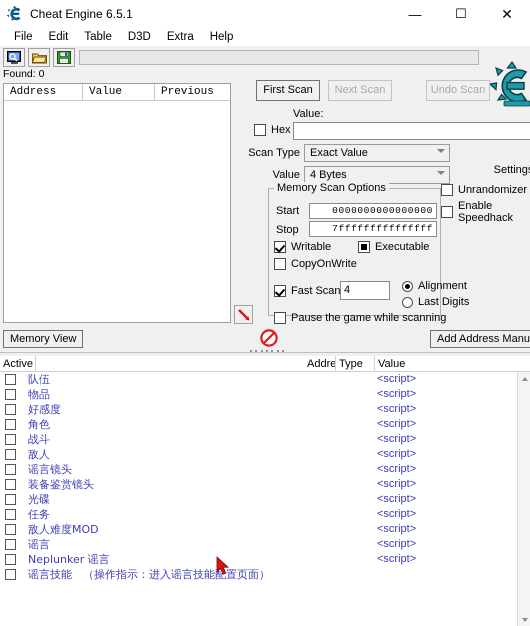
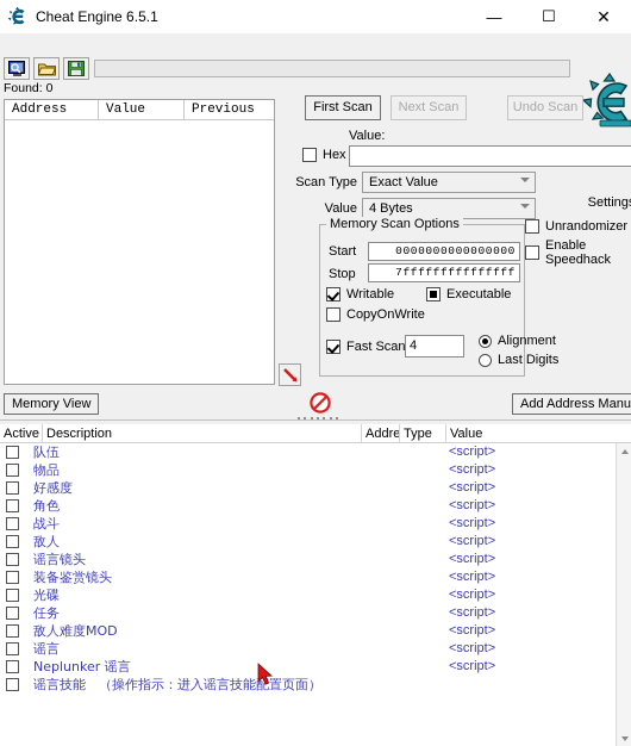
  Cheat Engine 6.5.1
  —
  ☐
  ✕
- File
- Edit
- Table
- D3D
- Extra
- Help
  Found: 0
  Address
  Value
  Previous
  First Scan
  Next Scan
  Undo Scan
  Setting
  Value:
  Hex
  Scan Type
  Exact Value
  4 Bytes
  Memory Scan Options
  Start
  0000000000000000
  Stop
  7fffffffffffffff
  Writable
  Executable
  CopyOnWrite
  Fast Scan
  4
  Alignment
  Last Digits
- Pause the game while scanning
  Unrandomizer
  Enable Speedhack
  Memory View
  Add Address Manu
  Active
+ Description
  Addre
  Type
  Value
  队伍
  <script>
  物品
  <script>
  好感度
  <script>
  角色
  <script>
  战斗
  <script>
  敌人
  <script>
  谣言镜头
  <script>
  装备鉴赏镜头
  <script>
  光碟
  <script>
  任务
  <script>
  敌人难度MOD
  <script>
  谣言
  <script>
  Neplunker 谣言
  <script>
  谣言技能 （操作指示：进入谣言技能配置页面）
